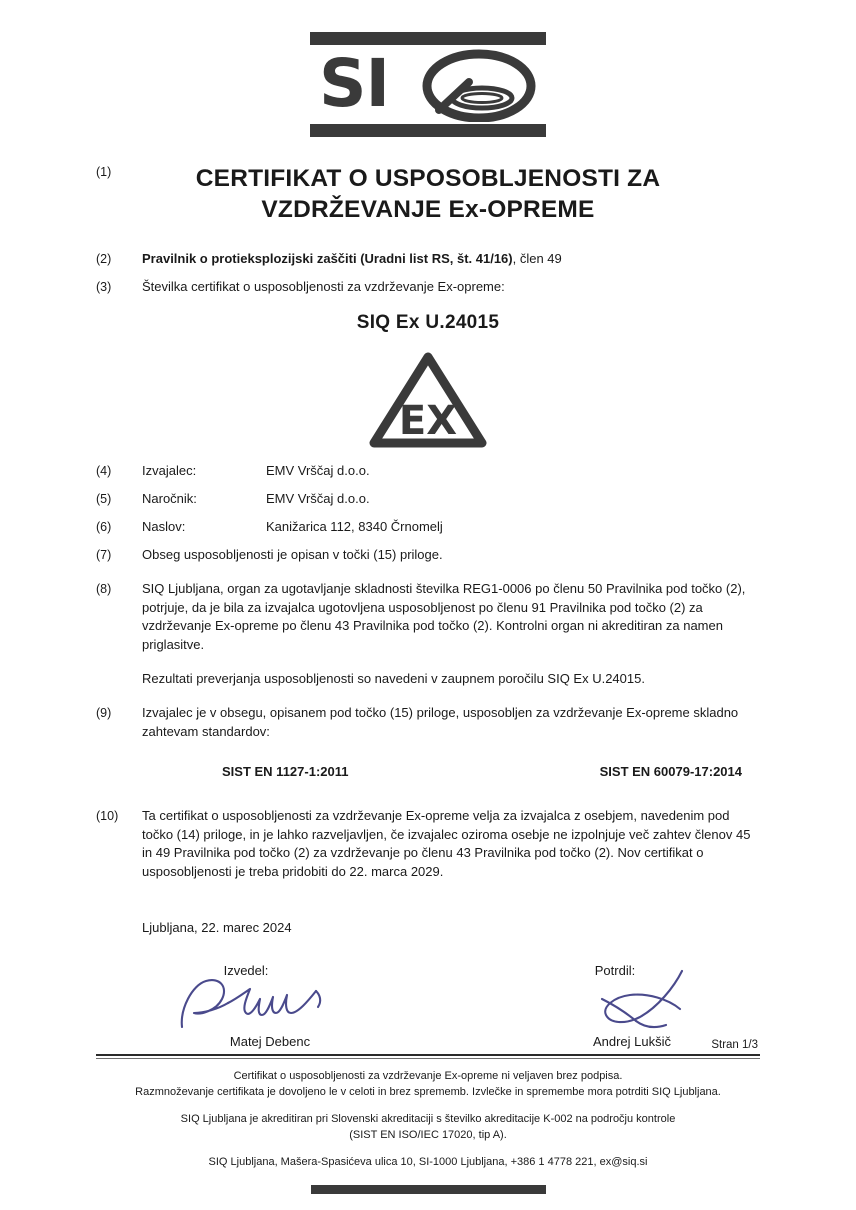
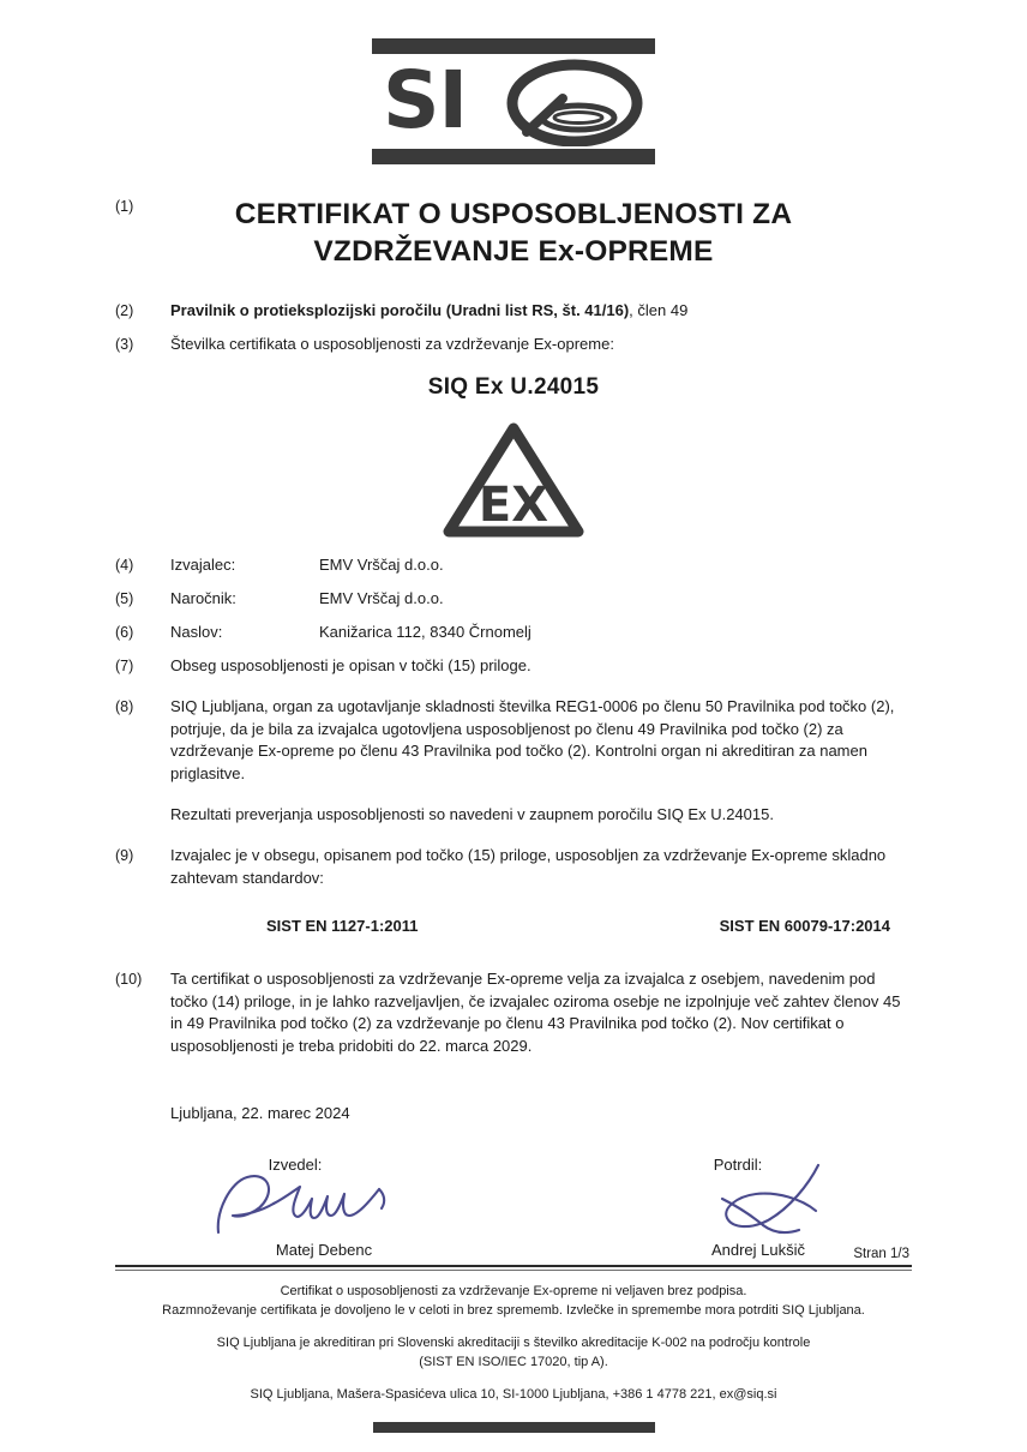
  SI
  (1)
  CERTIFIKAT O USPOSOBLJENOSTI ZA
  VZDRŽEVANJE Ex-OPREME
  (2)
- Pravilnik o protieksplozijski zaščiti (Uradni list RS, št. 41/16), člen 49
+ Pravilnik o protieksplozijski poročilu (Uradni list RS, št. 41/16), člen 49
  (3)
- Številka certifikat o usposobljenosti za vzdrževanje Ex-opreme:
+ Številka certifikata o usposobljenosti za vzdrževanje Ex-opreme:
  SIQ Ex U.24015
  EX
  (4)
  Izvajalec: EMV Vrščaj d.o.o.
  (5)
  Naročnik: EMV Vrščaj d.o.o.
  (6)
  Naslov: Kanižarica 112, 8340 Črnomelj
  (7)
  Obseg usposobljenosti je opisan v točki (15) priloge.
  (8)
- SIQ Ljubljana, organ za ugotavljanje skladnosti številka REG1-0006 po členu 50 Pravilnika pod točko (2), potrjuje, da je bila za izvajalca ugotovljena usposobljenost po členu 91 Pravilnika pod točko (2) za vzdrževanje Ex-opreme po členu 43 Pravilnika pod točko (2). Kontrolni organ ni akreditiran za namen priglasitve.
+ SIQ Ljubljana, organ za ugotavljanje skladnosti številka REG1-0006 po členu 50 Pravilnika pod točko (2), potrjuje, da je bila za izvajalca ugotovljena usposobljenost po členu 49 Pravilnika pod točko (2) za vzdrževanje Ex-opreme po členu 43 Pravilnika pod točko (2). Kontrolni organ ni akreditiran za namen priglasitve.
  Rezultati preverjanja usposobljenosti so navedeni v zaupnem poročilu SIQ Ex U.24015.
  (9)
  Izvajalec je v obsegu, opisanem pod točko (15) priloge, usposobljen za vzdrževanje Ex-opreme skladno zahtevam standardov:
  SIST EN 1127-1:2011
  SIST EN 60079-17:2014
  (10)
  Ta certifikat o usposobljenosti za vzdrževanje Ex-opreme velja za izvajalca z osebjem, navedenim pod točko (14) priloge, in je lahko razveljavljen, če izvajalec oziroma osebje ne izpolnjuje več zahtev členov 45 in 49 Pravilnika pod točko (2) za vzdrževanje po členu 43 Pravilnika pod točko (2). Nov certifikat o usposobljenosti je treba pridobiti do 22. marca 2029.
  Ljubljana, 22. marec 2024
  Izvedel:
  Matej Debenc
  Potrdil:
  Andrej Lukšič
  Stran 1/3
  Certifikat o usposobljenosti za vzdrževanje Ex-opreme ni veljaven brez podpisa.
  Razmnoževanje certifikata je dovoljeno le v celoti in brez sprememb. Izvlečke in spremembe mora potrditi SIQ Ljubljana.
  SIQ Ljubljana je akreditiran pri Slovenski akreditaciji s številko akreditacije K-002 na področju kontrole
  (SIST EN ISO/IEC 17020, tip A).
  SIQ Ljubljana, Mašera-Spasićeva ulica 10, SI-1000 Ljubljana, +386 1 4778 221, ex@siq.si
